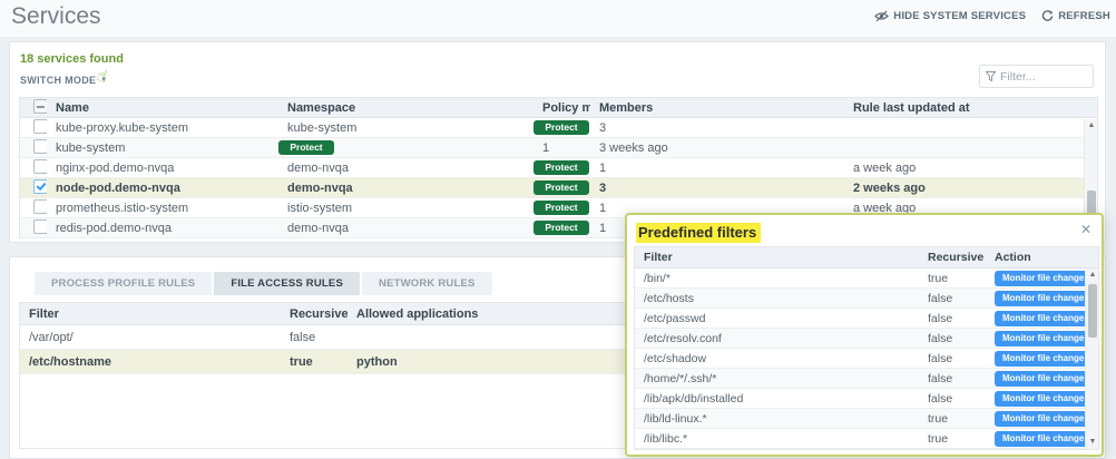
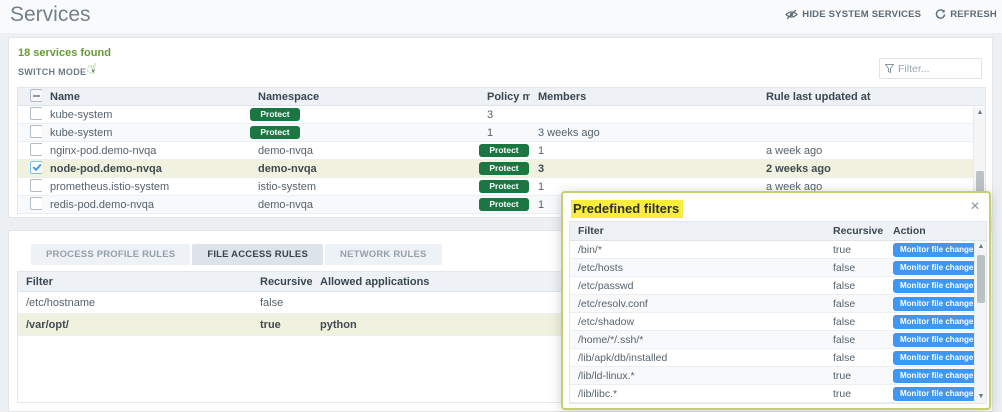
  Services
  HIDE SYSTEM SERVICES
  REFRESH
  18 services found
  SWITCH MODE
  Filter...
  Name
  Namespace
  Policy m
  Members
  Rule last updated at
- kube-proxy.kube-system
  kube-system
  Protect
  3
  kube-system
  Protect
  1
  3 weeks ago
  nginx-pod.demo-nvqa
  demo-nvqa
  Protect
  1
  a week ago
  node-pod.demo-nvqa
  demo-nvqa
  Protect
  3
  2 weeks ago
  prometheus.istio-system
  istio-system
  Protect
  1
  a week ago
  redis-pod.demo-nvqa
  demo-nvqa
  Protect
  1
  PROCESS PROFILE RULES
  FILE ACCESS RULES
  NETWORK RULES
  Filter
  Recursive
  Allowed applications
- /var/opt/
+ /etc/hostname
  false
- /etc/hostname
+ /var/opt/
  true
  python
  Predefined filters
  ✕
  Filter
  Recursive
  Action
  /bin/*
  true
  Monitor file change
  /etc/hosts
  false
  Monitor file change
  /etc/passwd
  false
  Monitor file change
  /etc/resolv.conf
  false
  Monitor file change
  /etc/shadow
  false
  Monitor file change
  /home/*/.ssh/*
  false
  Monitor file change
  /lib/apk/db/installed
  false
  Monitor file change
  /lib/ld-linux.*
  true
  Monitor file change
  /lib/libc.*
  true
  Monitor file change
